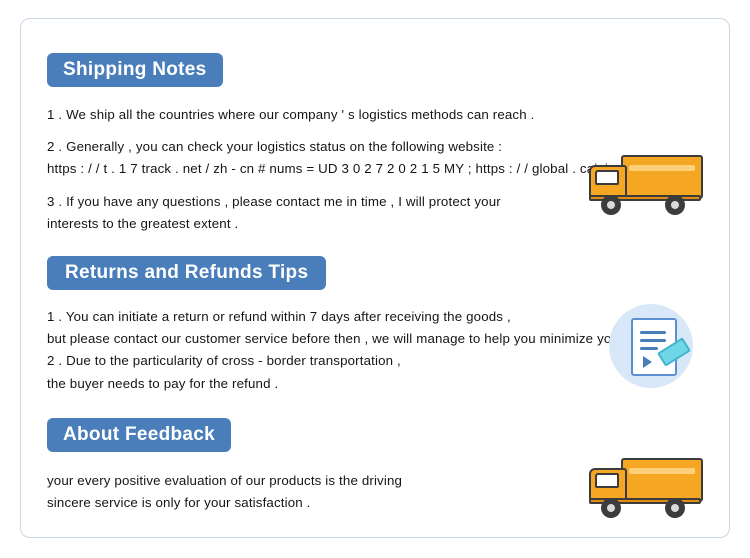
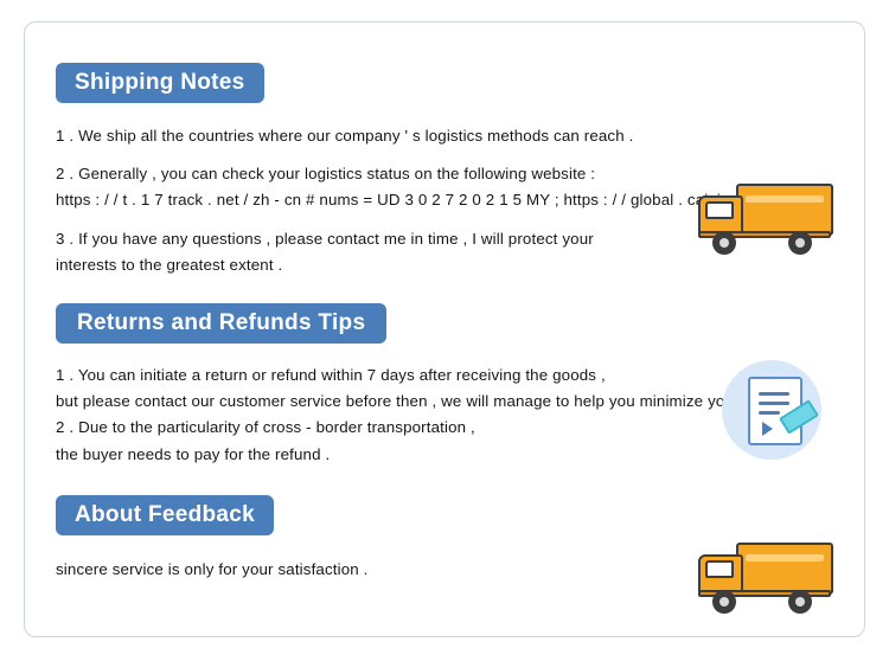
  Shipping Notes
  1 . We ship all the countries where our company ' s logistics methods can reach .
  2 . Generally , you can check your logistics status on the following website :
  https : / / t . 1 7 track . net / zh - cn # nums = UD 3 0 2 7 2 0 2 1 5 MY ; https : / / global . c
  3 . If you have any questions , please contact me in time , I will protect your
  interests to the greatest extent .
  Returns and Refunds Tips
  1 . You can initiate a return or refund within 7 days after receiving the goods ,
  but please contact our customer service before then , we will manage to help you minimize yo
  2 . Due to the particularity of cross - border transportation ,
  the buyer needs to pay for the refund .
  About Feedback
- your every positive evaluation of our products is the driving
  sincere service is only for your satisfaction .
